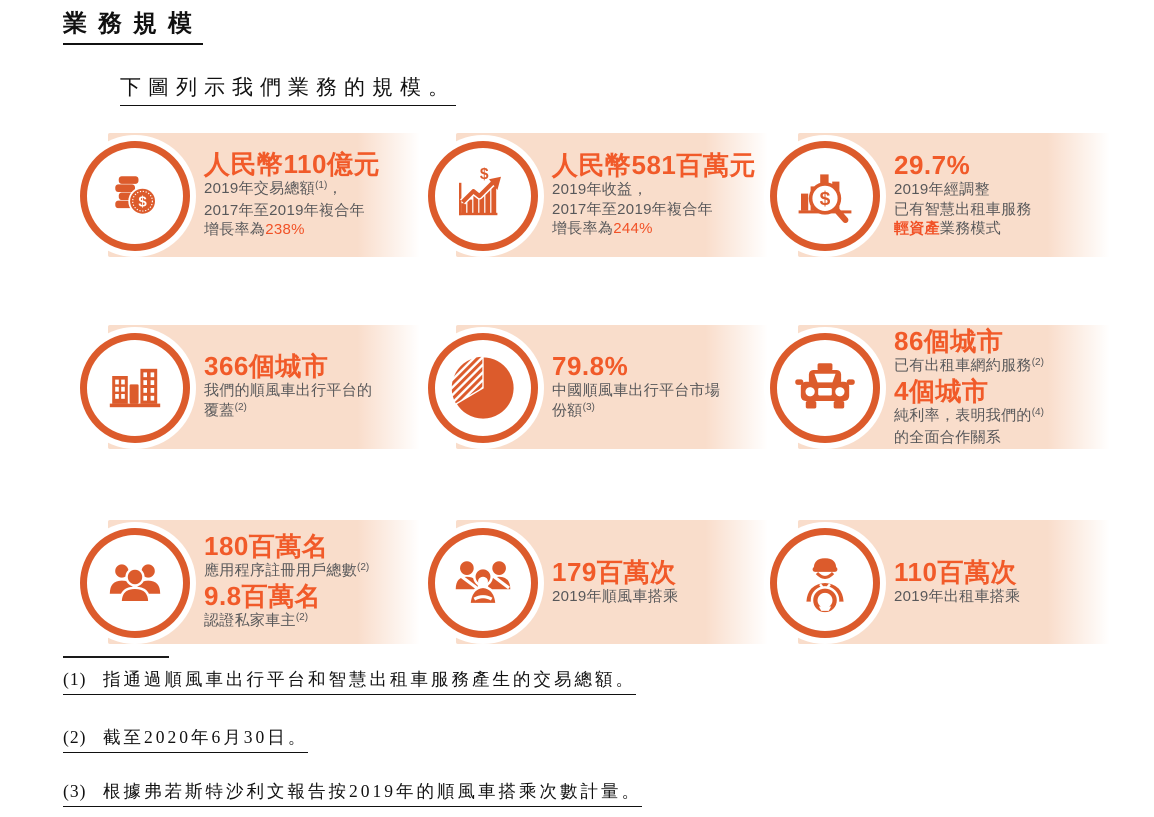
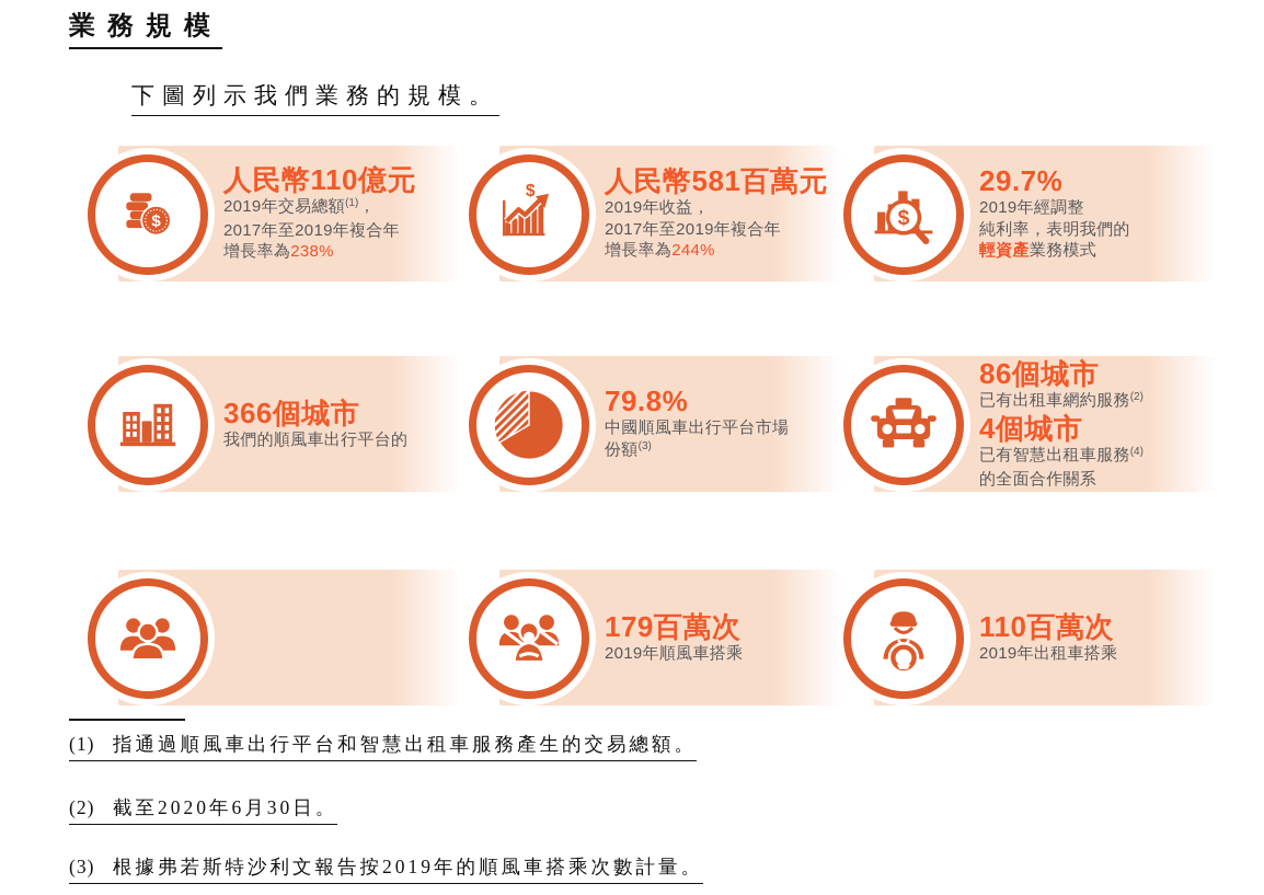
  業務規模
  下圖列示我們業務的規模。
  $
  人民幣110億元
  2019年交易總額(1)，
  2017年至2019年複合年
  增長率為238%
  $
  人民幣581百萬元
  2019年收益，
  2017年至2019年複合年
  增長率為244%
  $
  29.7%
  2019年經調整
- 已有智慧出租車服務
+ 純利率，表明我們的
  輕資產業務模式
  366個城市
  我們的順風車出行平台的
- 覆蓋(2)
  79.8%
  中國順風車出行平台市場
  份額(3)
  86個城市
  已有出租車網約服務(2)
  4個城市
- 純利率，表明我們的(4)
+ 已有智慧出租車服務(4)
  的全面合作關系
- 180百萬名
- 應用程序註冊用戶總數(2)
- 9.8百萬名
- 認證私家車主(2)
  179百萬次
  2019年順風車搭乘
  110百萬次
  2019年出租車搭乘
  (1) 指通過順風車出行平台和智慧出租車服務產生的交易總額。
  (2) 截至2020年6月30日。
  (3) 根據弗若斯特沙利文報告按2019年的順風車搭乘次數計量。
